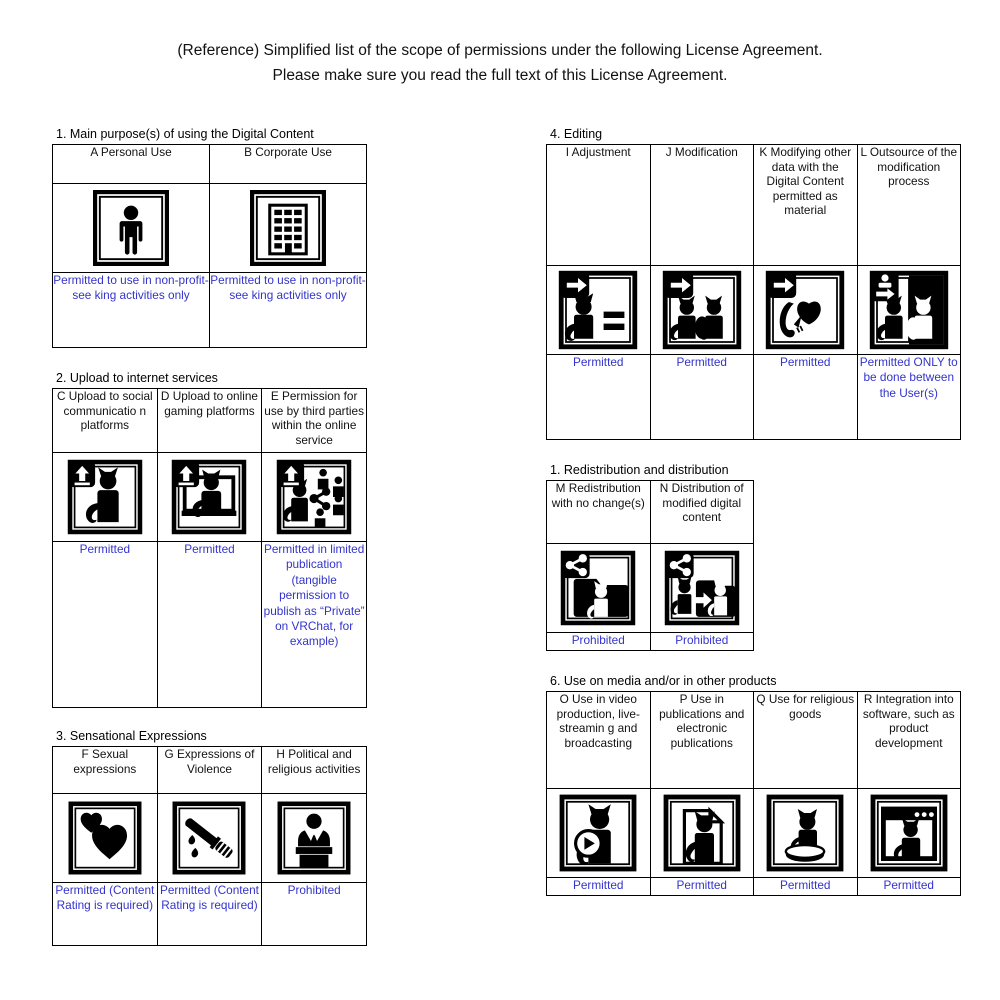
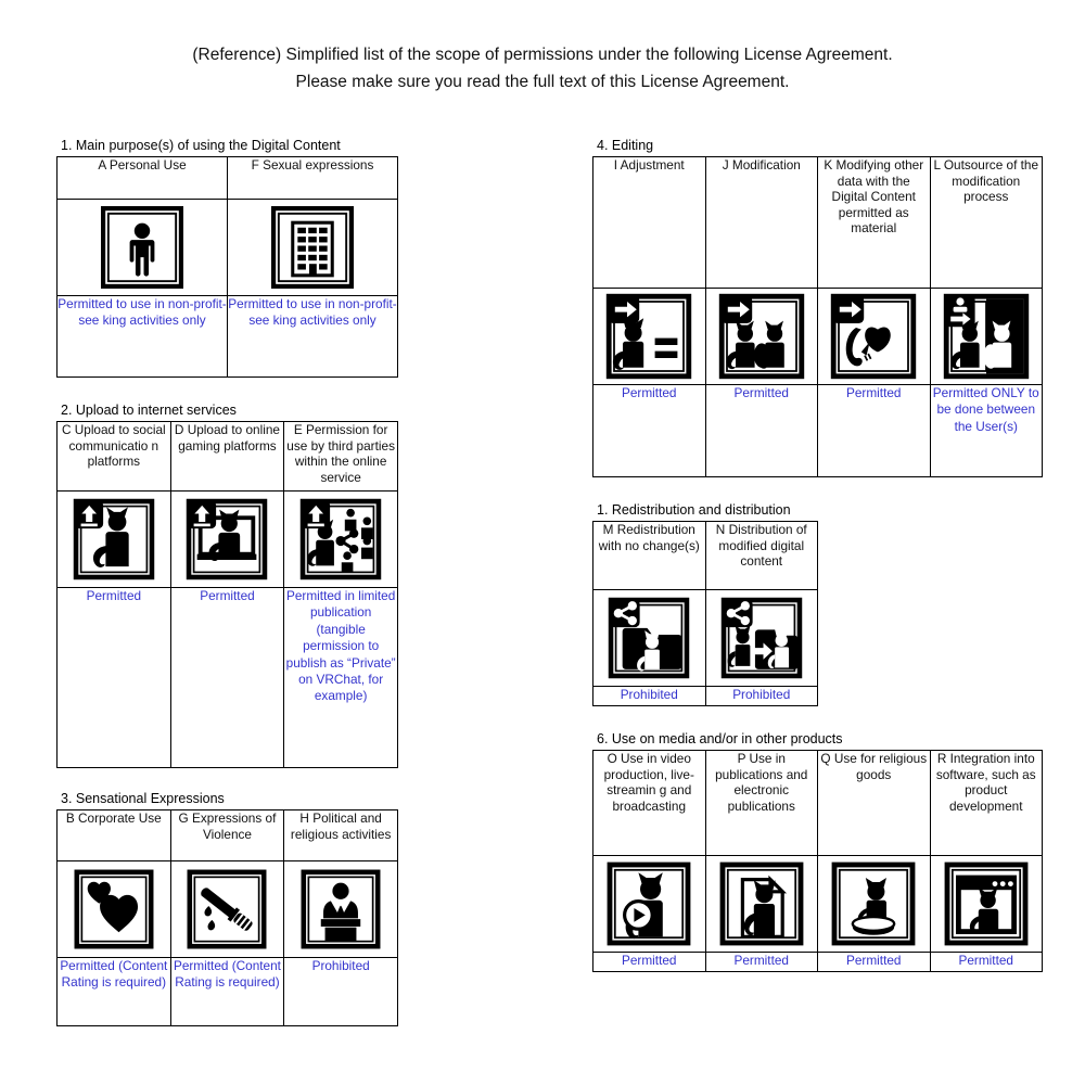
  (Reference) Simplified list of the scope of permissions under the following License Agreement.
  Please make sure you read the full text of this License Agreement.
  1. Main purpose(s) of using the Digital Content
- A Personal Use	B Corporate Use
+ A Personal Use	F Sexual expressions
  Permitted to use in non-profit-see king activities only	Permitted to use in non-profit-see king activities only
  2. Upload to internet services
  C Upload to social communicatio n platforms	D Upload to online gaming platforms	E Permission for use by third parties within the online service
  Permitted	Permitted	Permitted in limited publication (tangible permission to publish as “Private” on VRChat, for example)
  3. Sensational Expressions
- F Sexual expressions	G Expressions of Violence	H Political and religious activities
+ B Corporate Use	G Expressions of Violence	H Political and religious activities
  Permitted (Content Rating is required)	Permitted (Content Rating is required)	Prohibited
  4. Editing
  I Adjustment	J Modification	K Modifying other data with the Digital Content permitted as material	L Outsource of the modification process
  Permitted	Permitted	Permitted	Permitted ONLY to be done between the User(s)
  1. Redistribution and distribution
  M Redistribution with no change(s)	N Distribution of modified digital content
  Prohibited	Prohibited
  6. Use on media and/or in other products
  O Use in video production, live-streamin g and broadcasting	P Use in publications and electronic publications	Q Use for religious goods	R Integration into software, such as product development
  Permitted	Permitted	Permitted	Permitted
